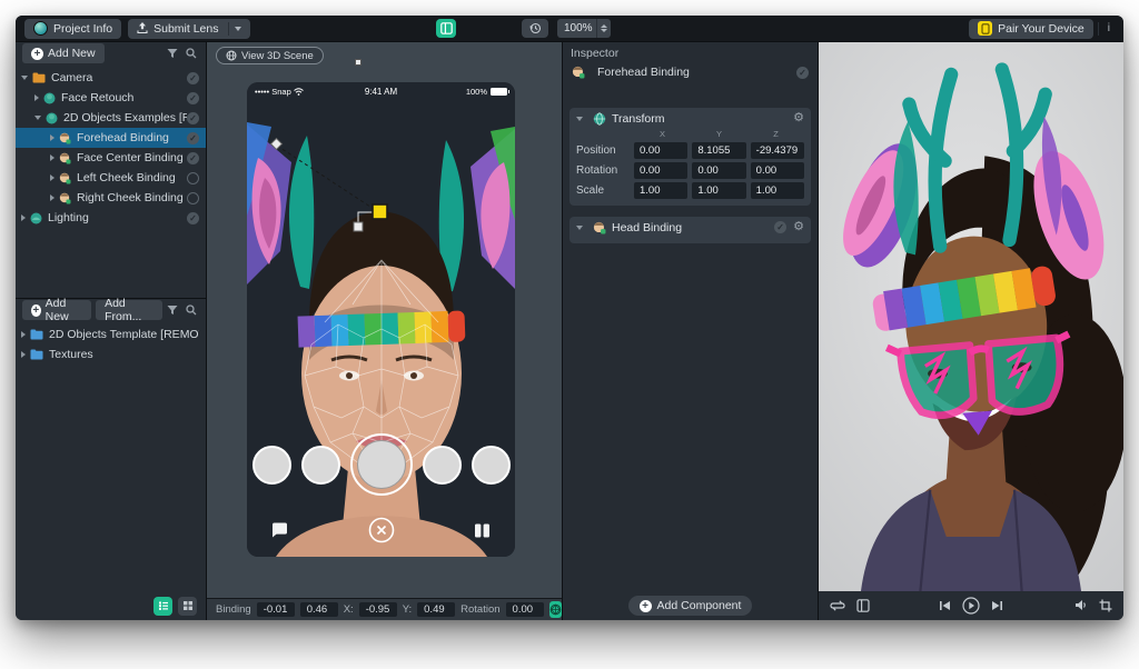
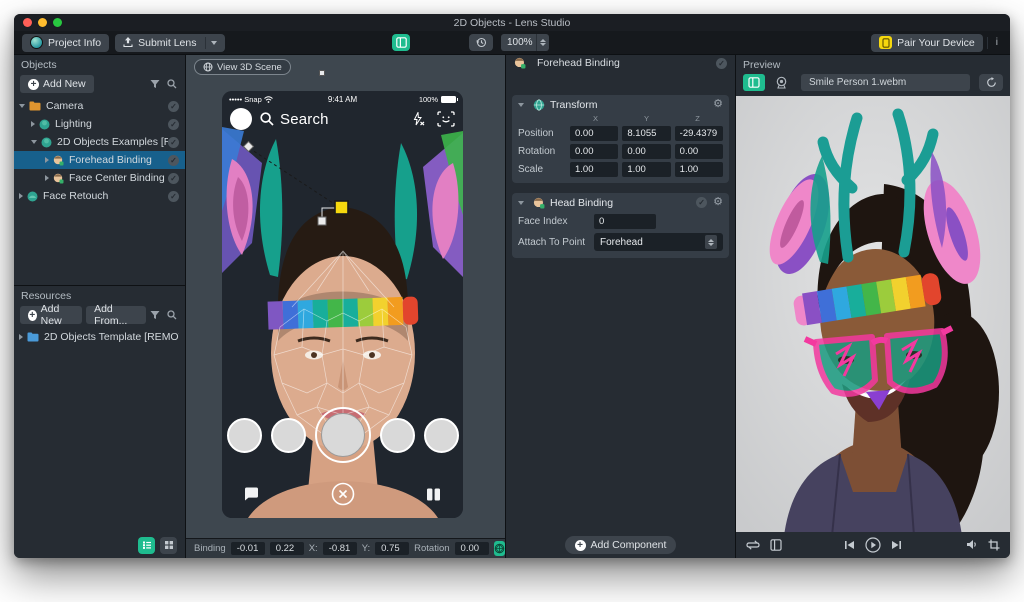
+ 2D Objects - Lens Studio
  Project Info
  Submit Lens
  100%
  Pair Your Device
  i
+ Objects
  +
  Add New
  Camera
  ✓
- Face Retouch
+ Lighting
  ✓
  2D Objects Examples [
  ✓
  Forehead Binding
  ✓
  Face Center Binding
  ✓
- Left Cheek Binding
- Right Cheek Binding
- Lighting
+ Face Retouch
  ✓
+ Resources
  +
  Add New
  Add From...
  2D Objects Template [REMO
- Textures
  View 3D Scene
  •••••
  Snap
  9:41 AM
  100%
+ Search
  Binding
  -0.01
- 0.46
+ 0.22
  X:
- -0.95
+ -0.81
  Y:
- 0.49
+ 0.75
  Rotation
  0.00
- Inspector
  Forehead Binding
  ✓
  Transform
  ⚙
  X
  Y
  Z
  Position
  0.00
  8.1055
  -29.4379
  Rotation
  0.00
  0.00
  0.00
  Scale
  1.00
  1.00
  1.00
  Head Binding
  ✓
  ⚙
+ Face Index
+ 0
+ Attach To Point
+ Forehead
  +
  Add Component
+ Preview
+ Smile Person 1.webm
